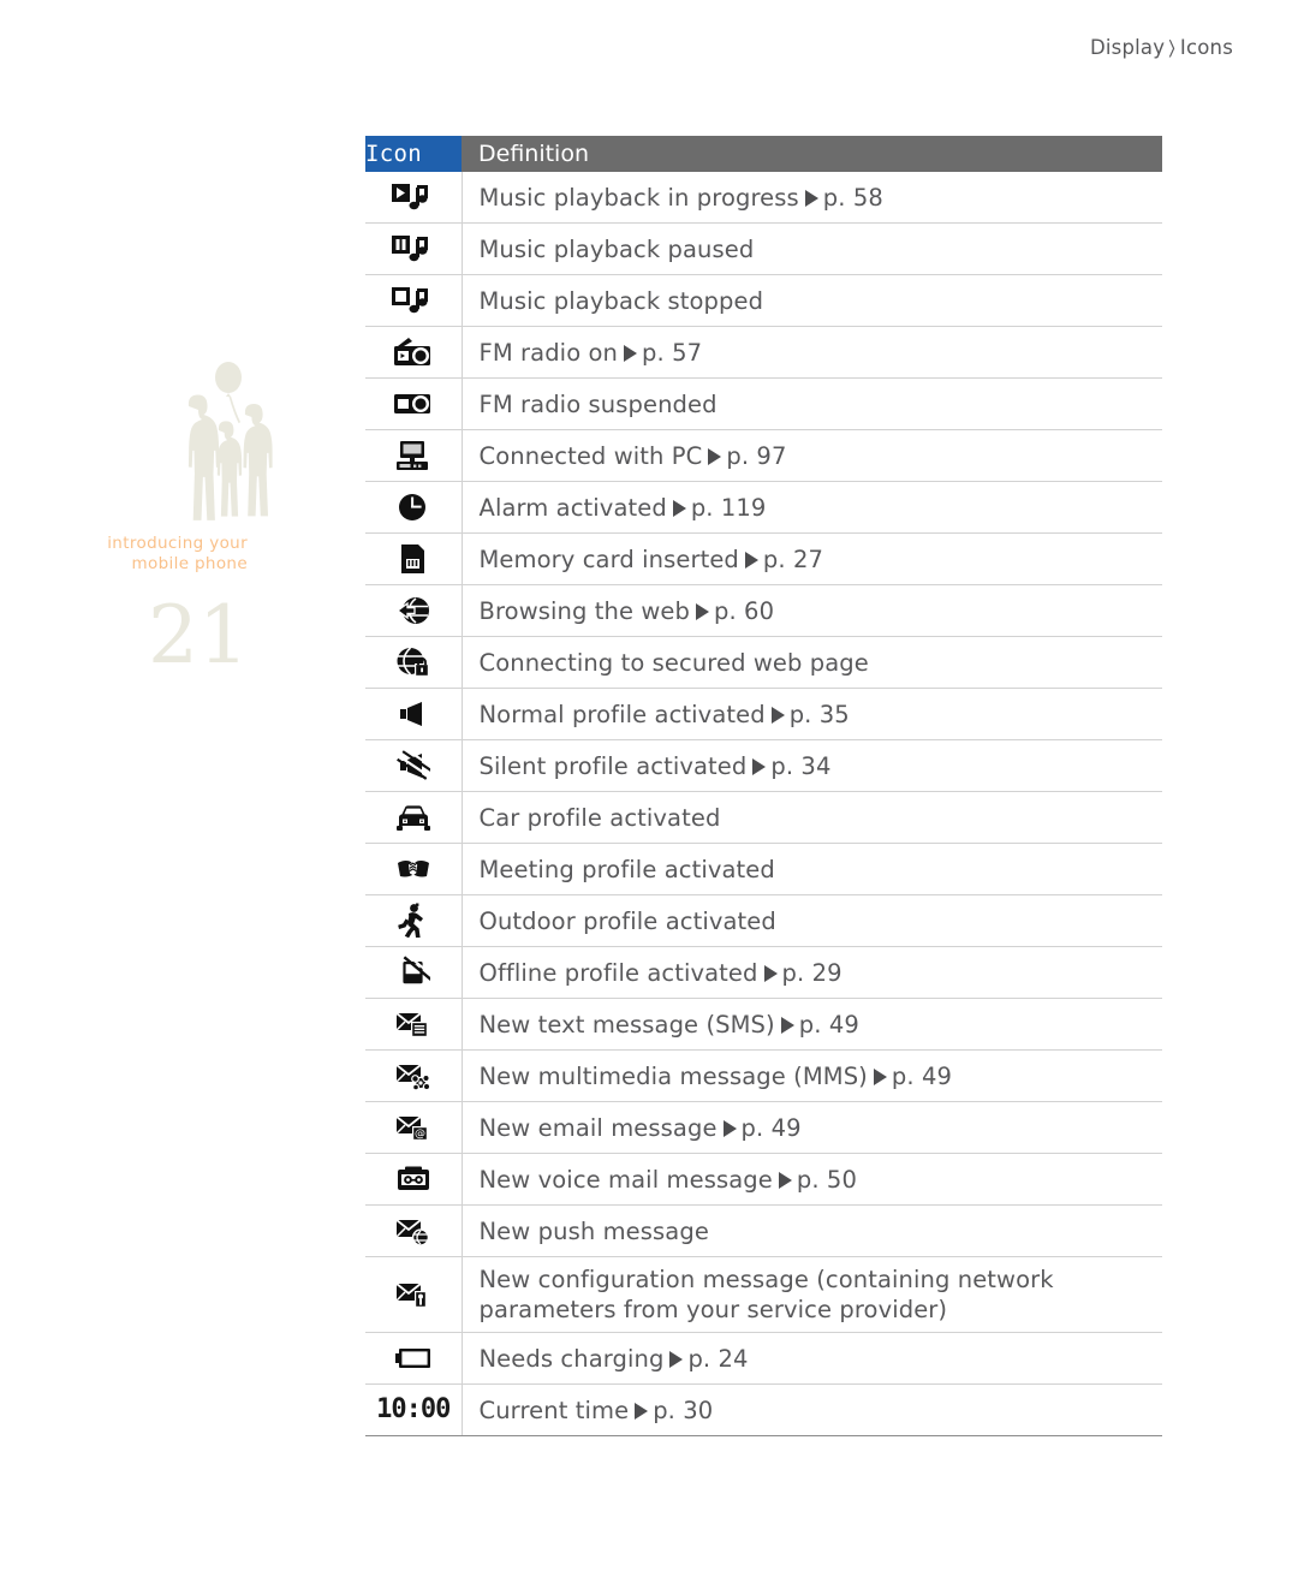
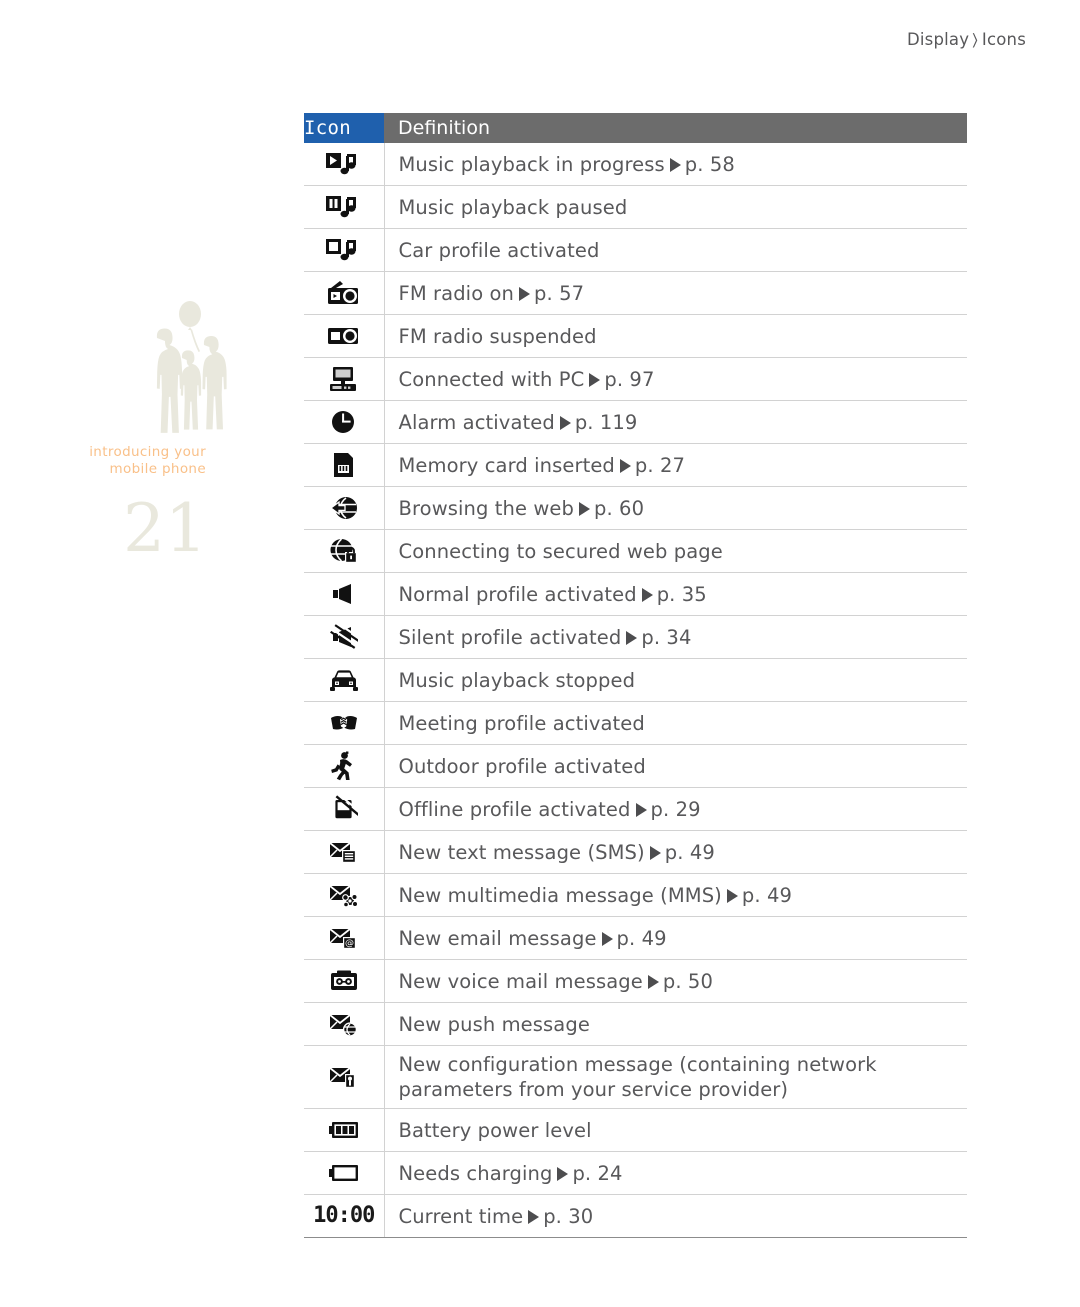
  Display 〉 Icons
  introducing your
  mobile phone
  21
  Icon	Definition
  	Music playback in progress p. 58
  	Music playback paused
- 	Music playback stopped
+ 	Car profile activated
  	FM radio on p. 57
  	FM radio suspended
  	Connected with PC p. 97
  	Alarm activated p. 119
  	Memory card inserted p. 27
  	Browsing the web p. 60
  	Connecting to secured web page
  	Normal profile activated p. 35
  	Silent profile activated p. 34
- 	Car profile activated
+ 	Music playback stopped
  	Meeting profile activated
  	Outdoor profile activated
  	Offline profile activated p. 29
  	New text message (SMS) p. 49
  	New multimedia message (MMS) p. 49
  @	New email message p. 49
  	New voice mail message p. 50
  	New push message
  	New configuration message (containing networkparameters from your service provider)
+ 	Battery power level
  	Needs charging p. 24
  10:00	Current time p. 30
